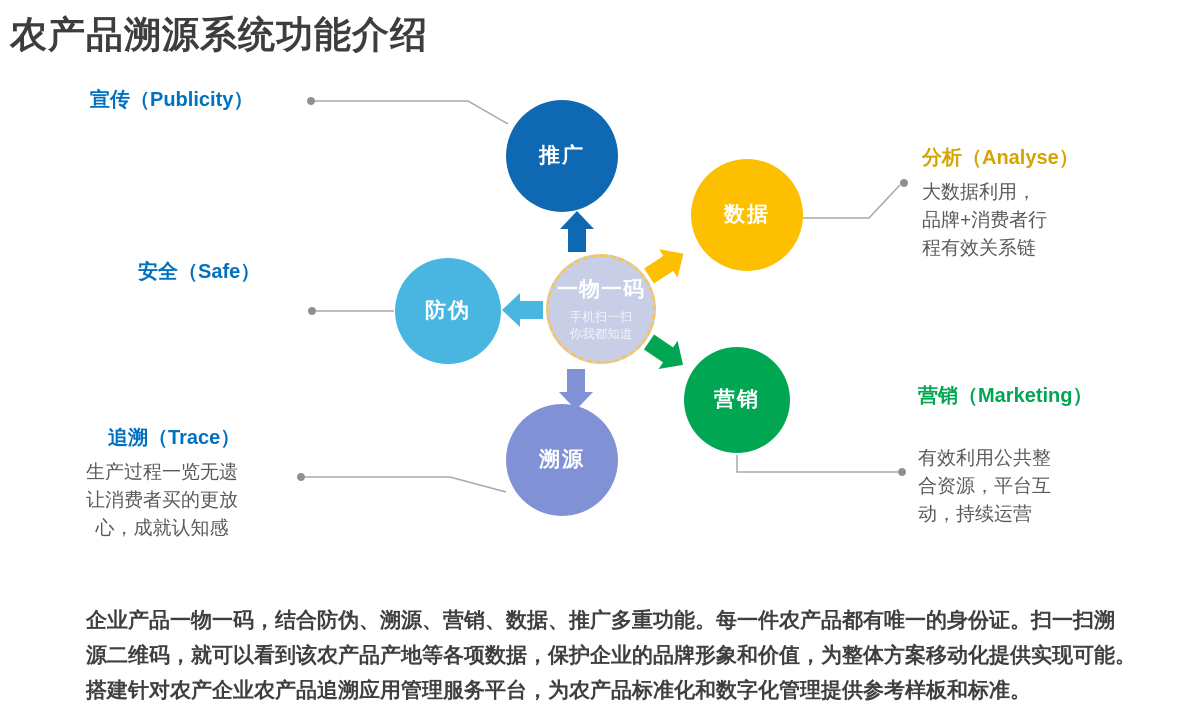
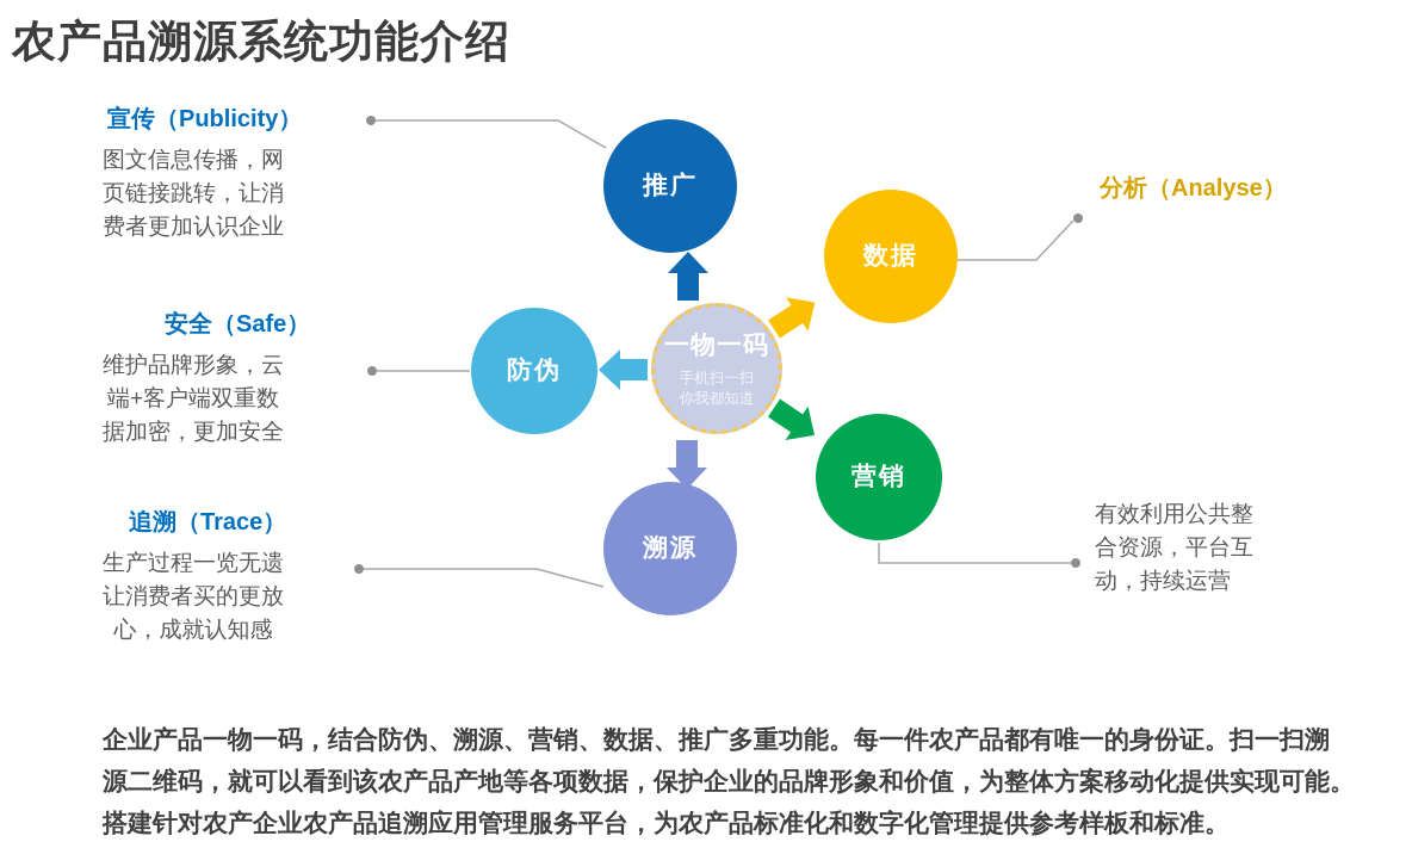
  农产品溯源系统功能介绍
  推广
  数据
  防伪
  营销
  溯源
  一物一码
  手机扫一扫
  你我都知道
  宣传（Publicity）
+ 图文信息传播，网
+ 页链接跳转，让消
+ 费者更加认识企业
  安全（Safe）
+ 维护品牌形象，云
+ 端+客户端双重数
+ 据加密，更加安全
  追溯（Trace）
  生产过程一览无遗
  让消费者买的更放
  心，成就认知感
  分析（Analyse）
- 大数据利用，
- 品牌+消费者行
- 程有效关系链
- 营销（Marketing）
  有效利用公共整
  合资源，平台互
  动，持续运营
  企业产品一物一码，结合防伪、溯源、营销、数据、推广多重功能。每一件农产品都有唯一的身份证。扫一扫溯
  源二维码，就可以看到该农产品产地等各项数据，保护企业的品牌形象和价值，为整体方案移动化提供实现可能。
  搭建针对农产企业农产品追溯应用管理服务平台，为农产品标准化和数字化管理提供参考样板和标准。
